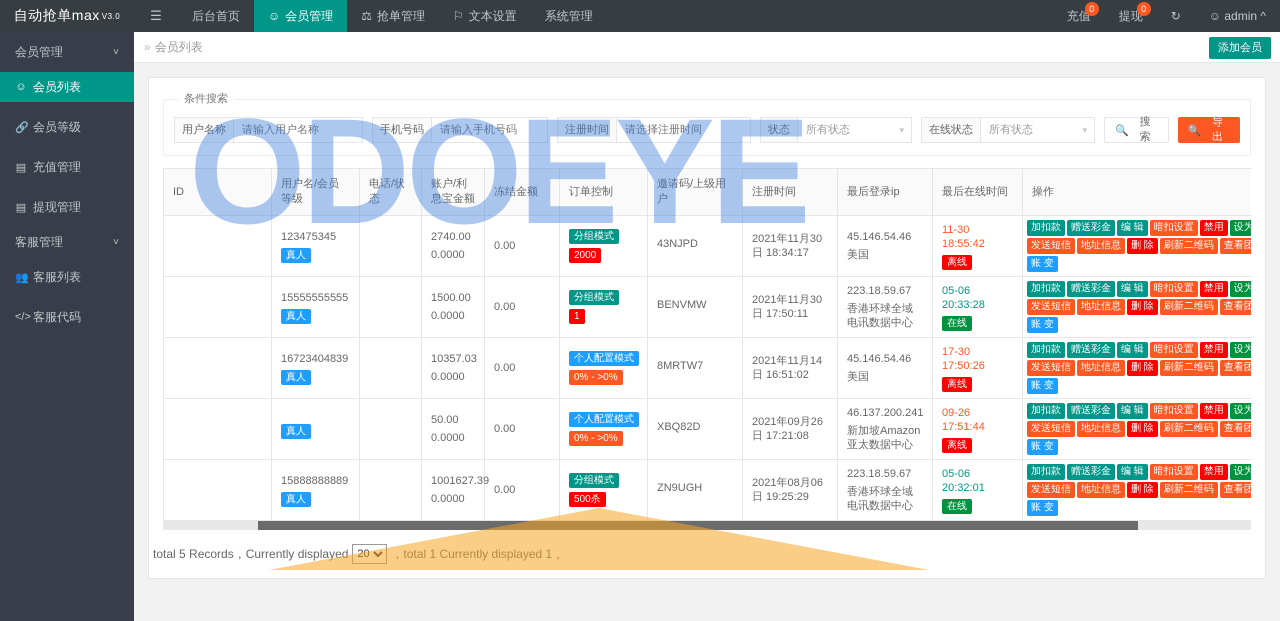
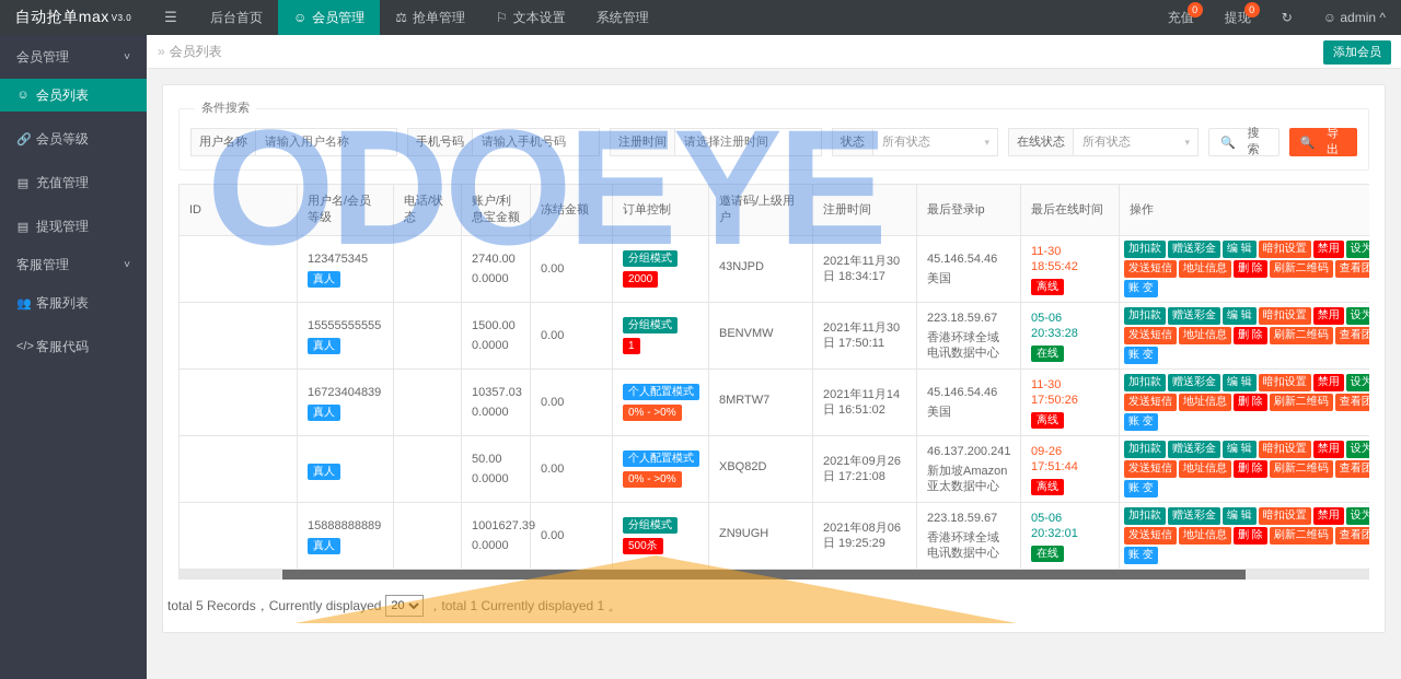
  自动抢单max
  V3.0
  ☰
  后台首页
  ☺
  会员管理
  ⚖
  抢单管理
  ⚐
  文本设置
  系统管理
  充值
  0
  提现
  0
  ↻
  ☺
  admin
  ^
  会员管理
  ˅
  ☺
  会员列表
  🔗
  会员等级
  ▤
  充值管理
  ▤
  提现管理
  客服管理
  ˅
  👥
  客服列表
  </>
  客服代码
  » 会员列表
  添加会员
  ODOEYE
  条件搜索
  用户名称
  请输入用户名称
  手机号码
  请输入手机号码
  注册时间
  请选择注册时间
  状态
  所有状态
  ▾
  在线状态
  所有状态
  ▾
  🔍
  搜 索
  🔍
  导 出
  ID	用户名/会员等级	电话/状态	账户/利息宝金额	冻结金额	订单控制	邀请码/上级用户	注册时间	最后登录ip	最后在线时间	操作
  	123475345真人		2740.000.0000	0.00	分组模式2000	43NJPD	2021年11月30日 18:34:17	45.146.54.46美国	11-30 18:55:42离线	加扣款 赠送彩金 编 辑 暗扣设置 禁用 设为发送短信 地址信息 删 除 刷新二维码 查看团账 变
  	15555555555真人		1500.000.0000	0.00	分组模式1	BENVMW	2021年11月30日 17:50:11	223.18.59.67香港环球全域电讯数据中心	05-06 20:33:28在线	加扣款 赠送彩金 编 辑 暗扣设置 禁用 设为发送短信 地址信息 删 除 刷新二维码 查看团账 变
- 	16723404839真人		10357.030.0000	0.00	个人配置模式0% - >0%	8MRTW7	2021年11月14日 16:51:02	45.146.54.46美国	17-30 17:50:26离线	加扣款 赠送彩金 编 辑 暗扣设置 禁用 设为发送短信 地址信息 删 除 刷新二维码 查看团账 变
+ 	16723404839真人		10357.030.0000	0.00	个人配置模式0% - >0%	8MRTW7	2021年11月14日 16:51:02	45.146.54.46美国	11-30 17:50:26离线	加扣款 赠送彩金 编 辑 暗扣设置 禁用 设为发送短信 地址信息 删 除 刷新二维码 查看团账 变
  	真人		50.000.0000	0.00	个人配置模式0% - >0%	XBQ82D	2021年09月26日 17:21:08	46.137.200.241新加坡Amazon亚太数据中心	09-26 17:51:44离线	加扣款 赠送彩金 编 辑 暗扣设置 禁用 设为发送短信 地址信息 删 除 刷新二维码 查看团账 变
  	15888888889真人		10016270.0000	0.00	分组模式500杀	ZN9UGH	2021年08月06日 19:25:29	223.18.59.67香港环球全域电讯数据中心	05-06 20:32:01在线	加扣款 赠送彩金 编 辑 暗扣设置 禁用 设为发送短信 地址信息 删 除 刷新二维码 查看团账 变
  total 5 Records，Currently displayed
  20
  ，total 1 Currently displayed 1 。
